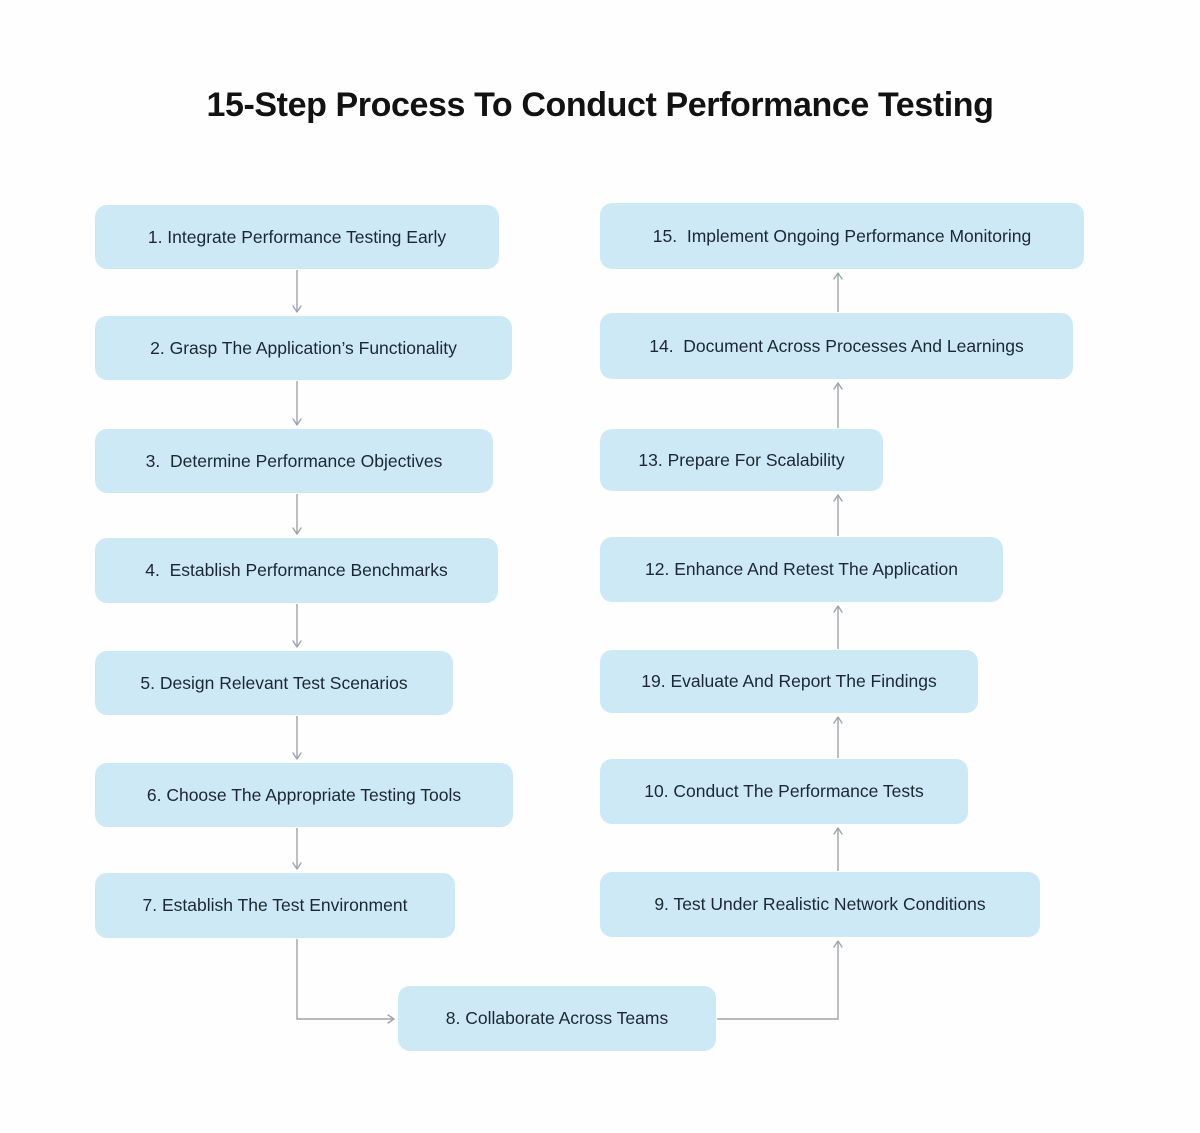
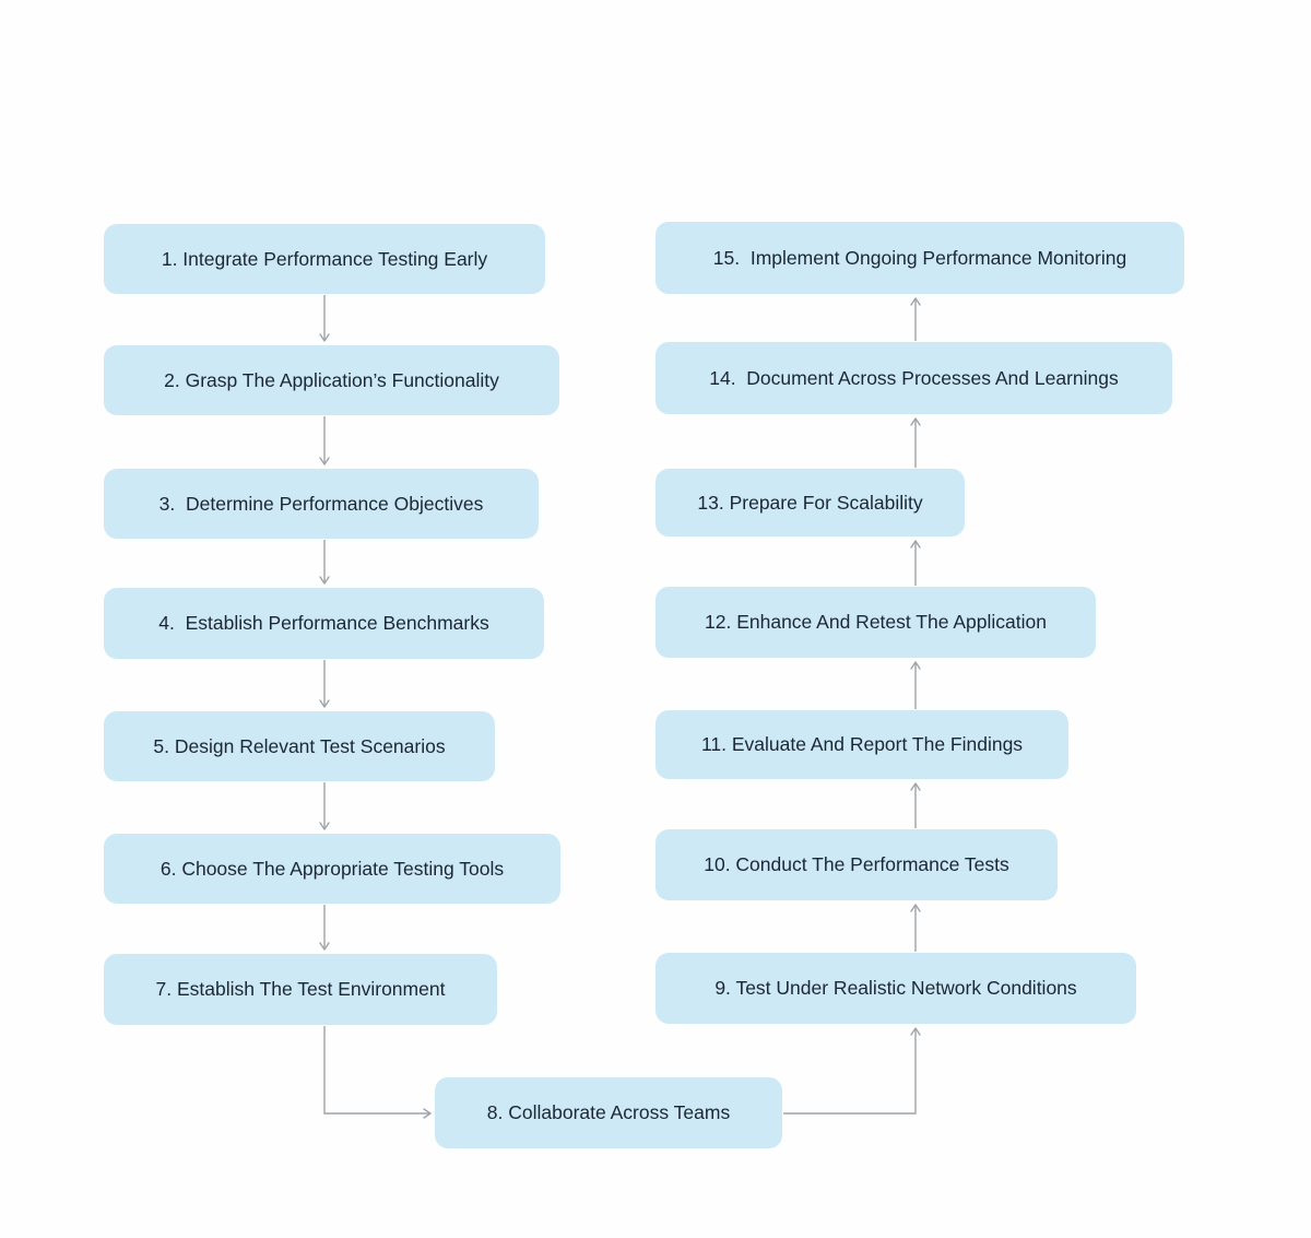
- 15-Step Process To Conduct Performance Testing
  1. Integrate Performance Testing Early
  2. Grasp The Application’s Functionality
  3. Determine Performance Objectives
  4. Establish Performance Benchmarks
  5. Design Relevant Test Scenarios
  6. Choose The Appropriate Testing Tools
  7. Establish The Test Environment
  8. Collaborate Across Teams
  9. Test Under Realistic Network Conditions
  10. Conduct The Performance Tests
- 19. Evaluate And Report The Findings
+ 11. Evaluate And Report The Findings
  12. Enhance And Retest The Application
  13. Prepare For Scalability
  14. Document Across Processes And Learnings
  15. Implement Ongoing Performance Monitoring
